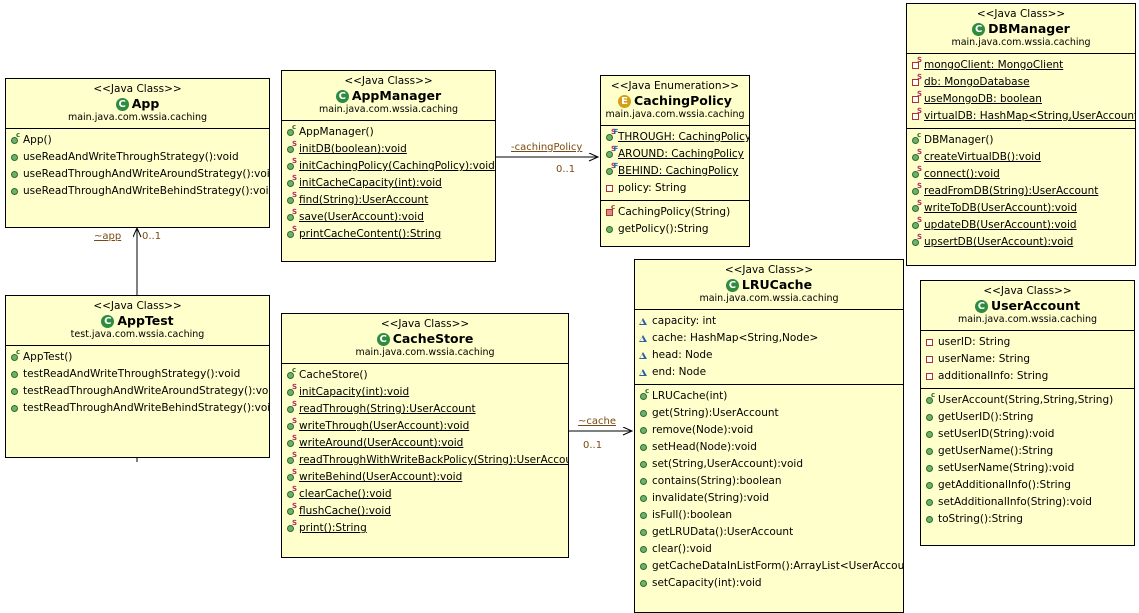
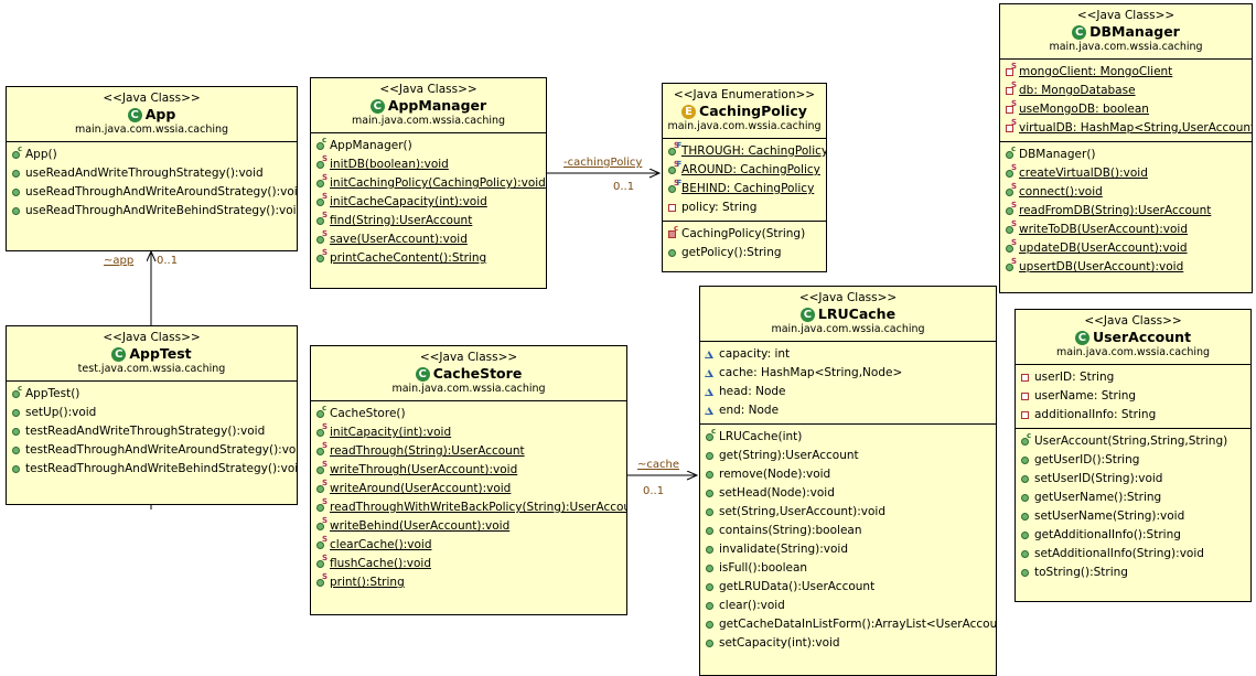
  <<Java Class>>
  App
  main.java.com.wssia.caching
  c
  App()
  useReadAndWriteThroughStrategy():void
  useReadThroughAndWriteAroundStrategy():voi
  useReadThroughAndWriteBehindStrategy():voi
  <<Java Class>>
  AppTest
  test.java.com.wssia.caching
  c
  AppTest()
+ setUp():void
  testReadAndWriteThroughStrategy():void
  testReadThroughAndWriteAroundStrategy():vo
  testReadThroughAndWriteBehindStrategy():voi
  <<Java Class>>
  AppManager
  main.java.com.wssia.caching
  c
  AppManager()
  S
  initDB(boolean):void
  S
  initCachingPolicy(CachingPolicy):void
  S
  initCacheCapacity(int):void
  S
  find(String):UserAccount
  S
  save(UserAccount):void
  S
  printCacheContent():String
  <<Java Enumeration>>
  CachingPolicy
  main.java.com.wssia.caching
  S
  F
  THROUGH: CachingPolicy
  S
  F
  AROUND: CachingPolicy
  S
  F
  BEHIND: CachingPolicy
  policy: String
  c
  CachingPolicy(String)
  getPolicy():String
  <<Java Class>>
  DBManager
  main.java.com.wssia.caching
  S
  mongoClient: MongoClient
  S
  db: MongoDatabase
  S
  useMongoDB: boolean
  S
  virtualDB: HashMap<String,UserAccoun
  c
  DBManager()
  S
  createVirtualDB():void
  S
  connect():void
  S
  readFromDB(String):UserAccount
  S
  writeToDB(UserAccount):void
  S
  updateDB(UserAccount):void
  S
  upsertDB(UserAccount):void
  <<Java Class>>
  CacheStore
  main.java.com.wssia.caching
  c
  CacheStore()
  S
  initCapacity(int):void
  S
  readThrough(String):UserAccount
  S
  writeThrough(UserAccount):void
  S
  writeAround(UserAccount):void
  S
  readThroughWithWriteBackPolicy(String):UserAcco
  S
  writeBehind(UserAccount):void
  S
  clearCache():void
  S
  flushCache():void
  S
  print():String
  <<Java Class>>
  LRUCache
  main.java.com.wssia.caching
  capacity: int
  cache: HashMap<String,Node>
  head: Node
  end: Node
  c
  LRUCache(int)
  get(String):UserAccount
  remove(Node):void
  setHead(Node):void
  set(String,UserAccount):void
  contains(String):boolean
  invalidate(String):void
  isFull():boolean
  getLRUData():UserAccount
  clear():void
  getCacheDataInListForm():ArrayList<UserAccou
  setCapacity(int):void
  <<Java Class>>
  UserAccount
  main.java.com.wssia.caching
  userID: String
  userName: String
  additionalInfo: String
  c
  UserAccount(String,String,String)
  getUserID():String
  setUserID(String):void
  getUserName():String
  setUserName(String):void
  getAdditionalInfo():String
  setAdditionalInfo(String):void
  toString():String
  ~app
  0..1
  -cachingPolicy
  0..1
  ~cache
  0..1
